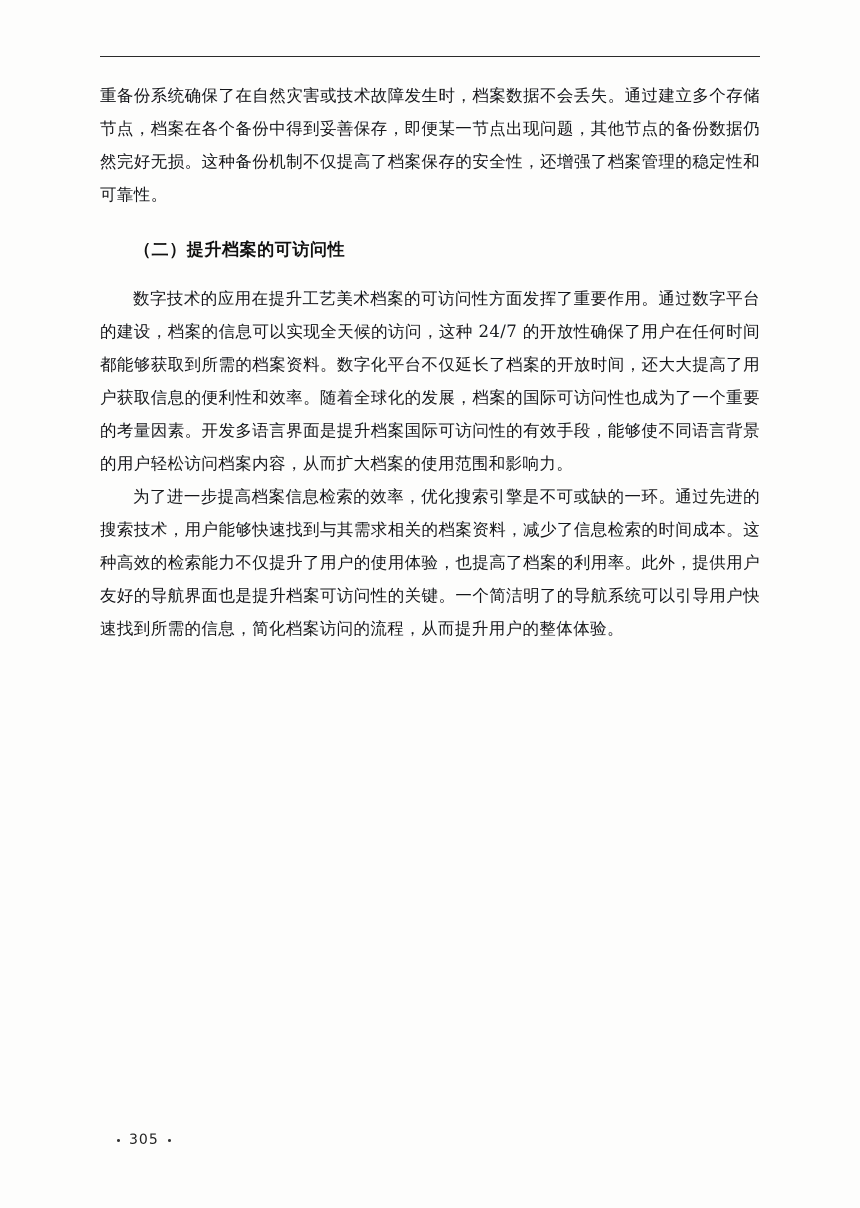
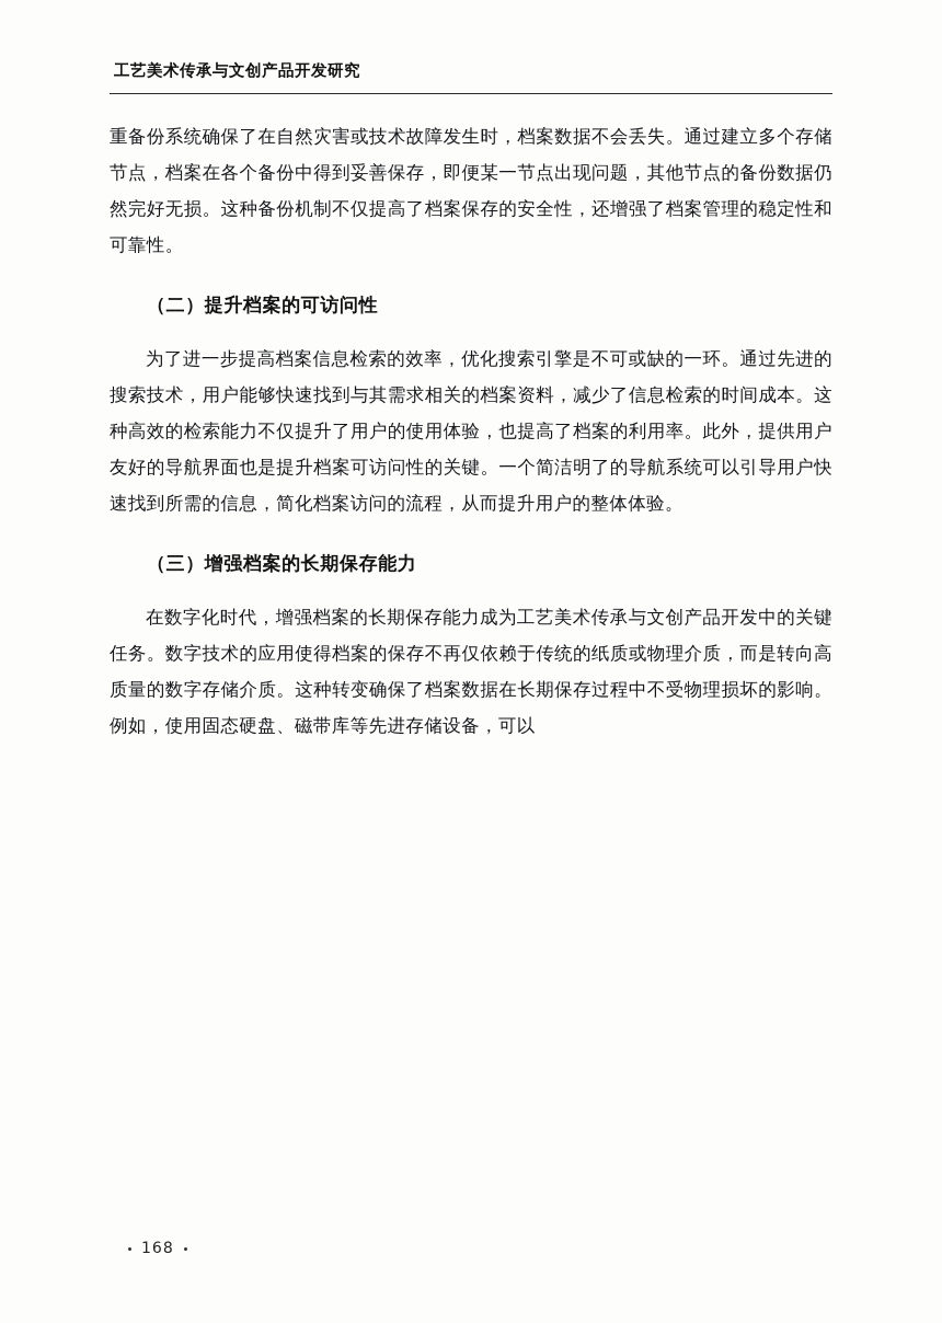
+ 工艺美术传承与文创产品开发研究
  重备份系统确保了在自然灾害或技术故障发生时，档案数据不会丢失。通过建立多个存储节点，档案在各个备份中得到妥善保存，即便某一节点出现问题，其他节点的备份数据仍然完好无损。这种备份机制不仅提高了档案保存的安全性，还增强了档案管理的稳定性和可靠性。
  （二）提升档案的可访问性
- 数字技术的应用在提升工艺美术档案的可访问性方面发挥了重要作用。通过数字平台的建设，档案的信息可以实现全天候的访问，这种 24/7 的开放性确保了用户在任何时间都能够获取到所需的档案资料。数字化平台不仅延长了档案的开放时间，还大大提高了用户获取信息的便利性和效率。随着全球化的发展，档案的国际可访问性也成为了一个重要的考量因素。开发多语言界面是提升档案国际可访问性的有效手段，能够使不同语言背景的用户轻松访问档案内容，从而扩大档案的使用范围和影响力。
  为了进一步提高档案信息检索的效率，优化搜索引擎是不可或缺的一环。通过先进的搜索技术，用户能够快速找到与其需求相关的档案资料，减少了信息检索的时间成本。这种高效的检索能力不仅提升了用户的使用体验，也提高了档案的利用率。此外，提供用户友好的导航界面也是提升档案可访问性的关键。一个简洁明了的导航系统可以引导用户快速找到所需的信息，简化档案访问的流程，从而提升用户的整体体验。
+ （三）增强档案的长期保存能力
+ 在数字化时代，增强档案的长期保存能力成为工艺美术传承与文创产品开发中的关键任务。数字技术的应用使得档案的保存不再仅依赖于传统的纸质或物理介质，而是转向高质量的数字存储介质。这种转变确保了档案数据在长期保存过程中不受物理损坏的影响。例如，使用固态硬盘、磁带库等先进存储设备，可以
- 305
+ 168
